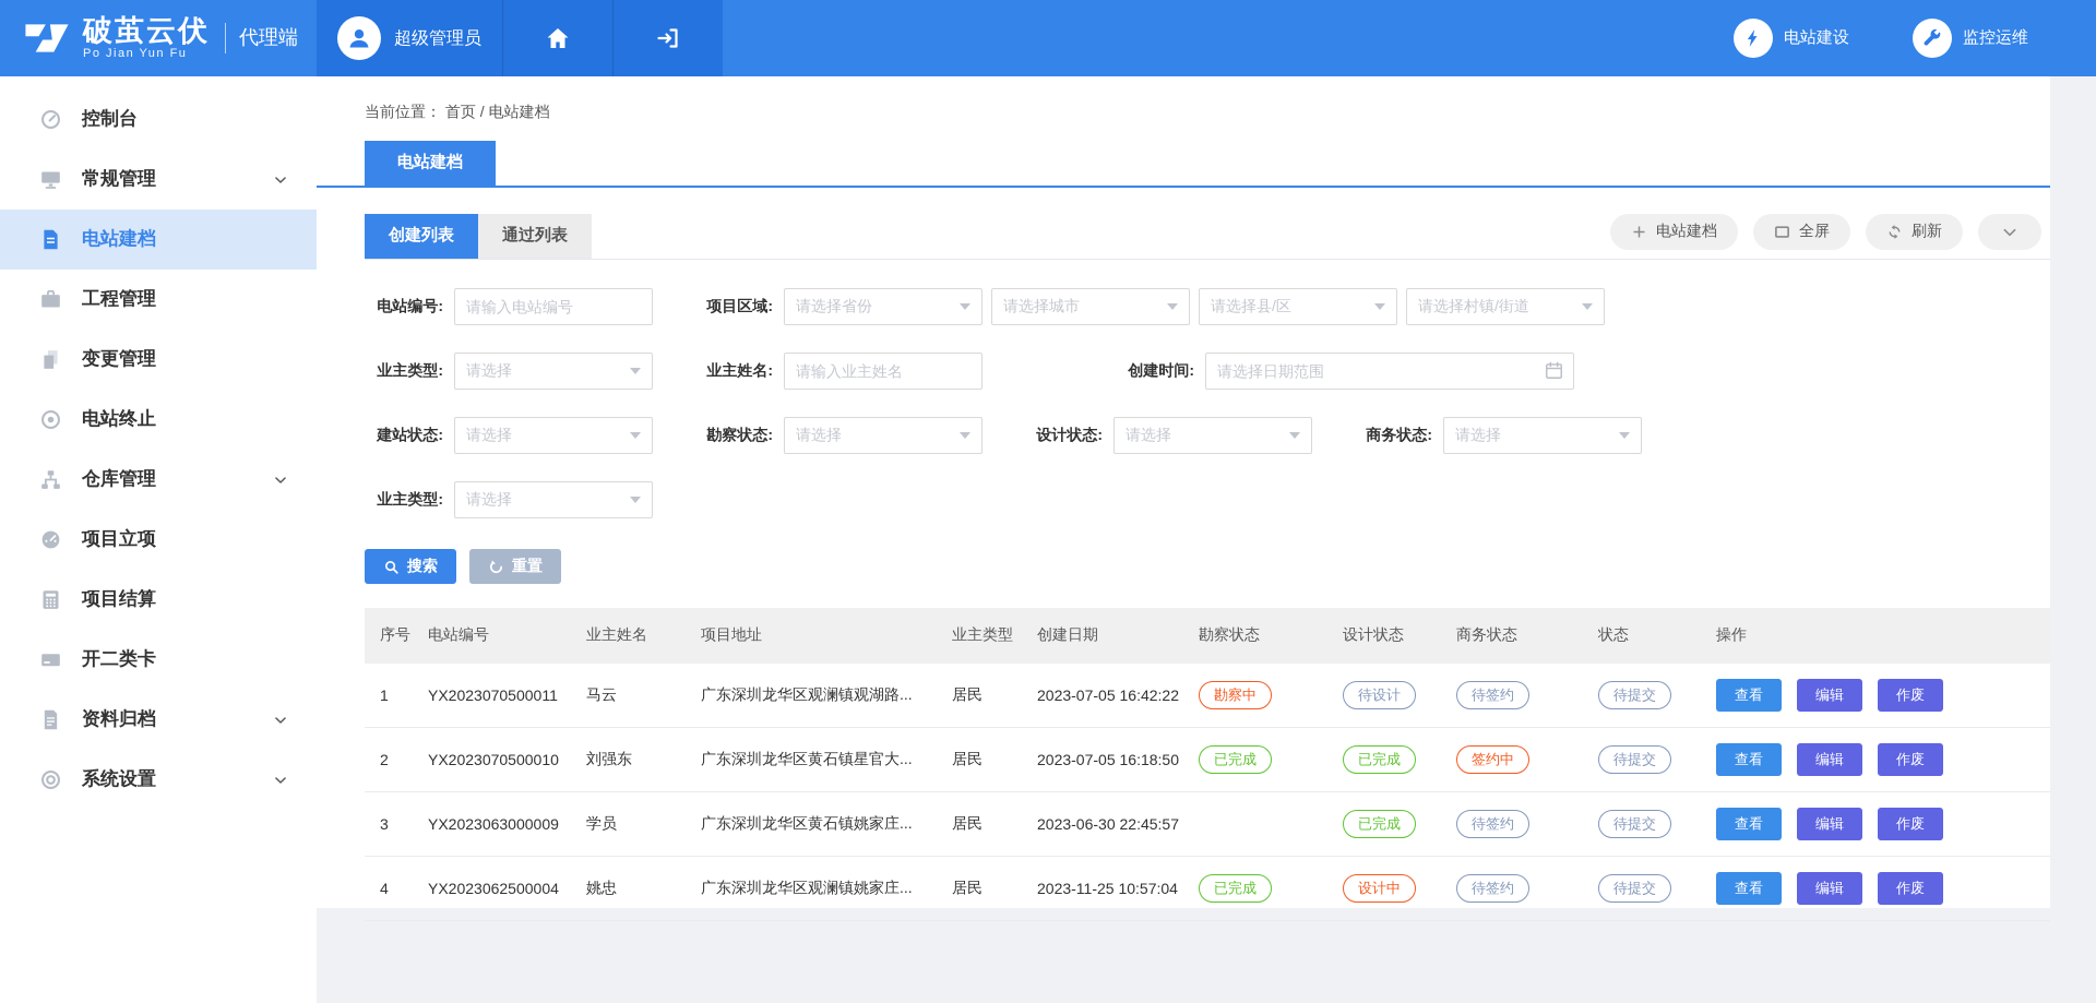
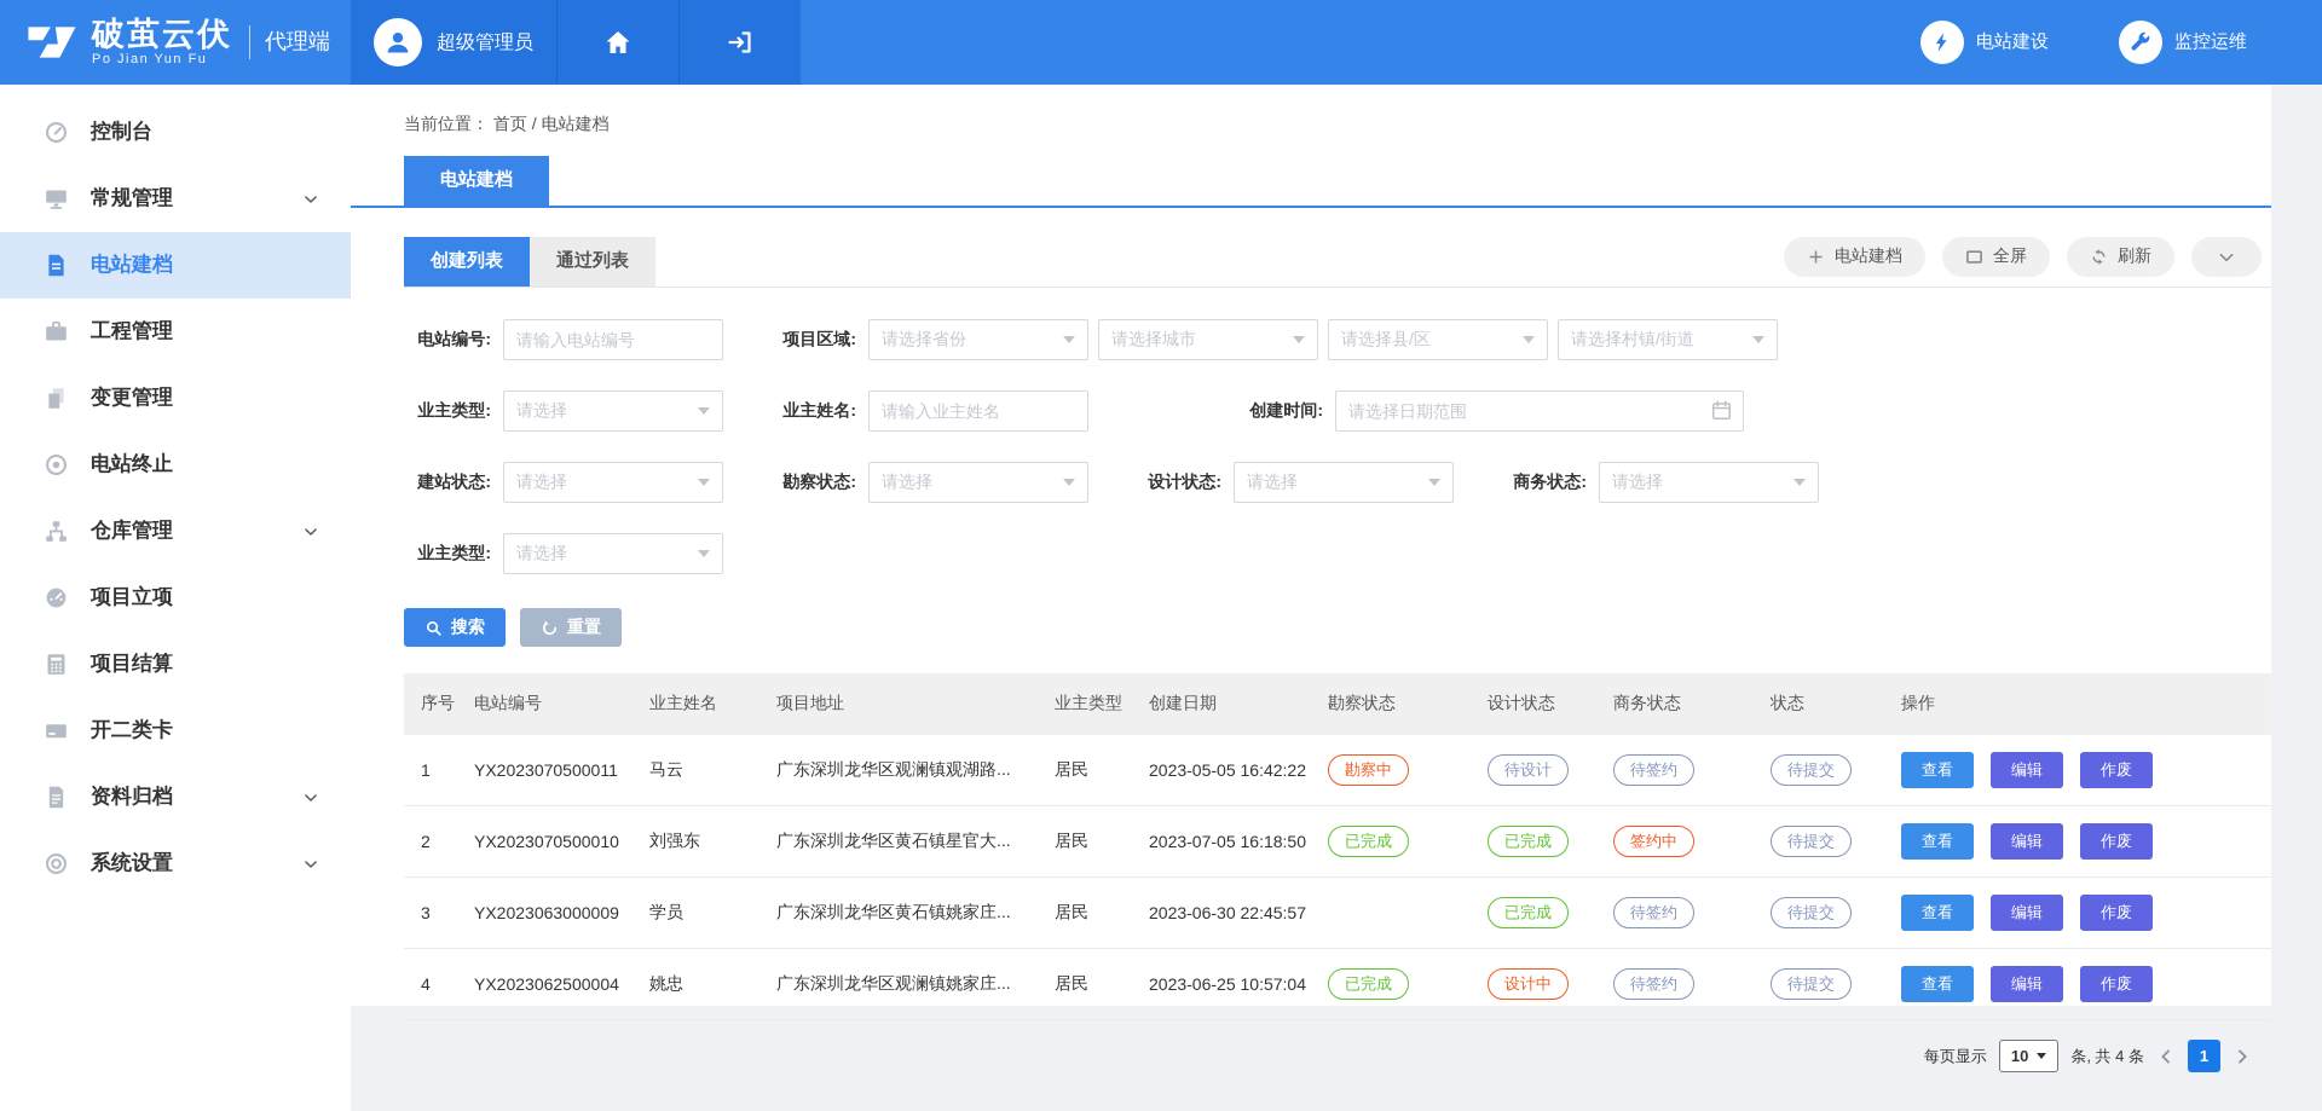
  破茧云伏
  Po Jian Yun Fu
  代理端
  超级管理员
  电站建设
  监控运维
  控制台
  常规管理
  电站建档
  工程管理
  变更管理
  电站终止
  仓库管理
  项目立项
  项目结算
  开二类卡
  资料归档
  系统设置
  当前位置： 首页 / 电站建档
  电站建档
  创建列表
  通过列表
  电站建档
  全屏
  刷新
  电站编号:
  请输入电站编号
  项目区域:
  请选择省份
  请选择城市
  请选择县/区
  请选择村镇/街道
  业主类型:
  请选择
  业主姓名:
  请输入业主姓名
  创建时间:
  请选择日期范围
  建站状态:
  请选择
  勘察状态:
  请选择
  设计状态:
  请选择
  商务状态:
  请选择
  业主类型:
  请选择
  搜索
  重置
  序号	电站编号	业主姓名	项目地址	业主类型	创建日期	勘察状态	设计状态	商务状态	状态	操作
- 1	YX2023070500011	马云	广东深圳龙华区观澜镇观湖路...	居民	2023-07-05 16:42:22	勘察中	待设计	待签约	待提交	查看 编辑 作废
+ 1	YX2023070500011	马云	广东深圳龙华区观澜镇观湖路...	居民	2023-05-05 16:42:22	勘察中	待设计	待签约	待提交	查看 编辑 作废
  2	YX2023070500010	刘强东	广东深圳龙华区黄石镇星官大...	居民	2023-07-05 16:18:50	已完成	已完成	签约中	待提交	查看 编辑 作废
  3	YX2023063000009	学员	广东深圳龙华区黄石镇姚家庄...	居民	2023-06-30 22:45:57		已完成	待签约	待提交	查看 编辑 作废
- 4	YX2023062500004	姚忠	广东深圳龙华区观澜镇姚家庄...	居民	2023-11-25 10:57:04	已完成	设计中	待签约	待提交	查看 编辑 作废
+ 4	YX2023062500004	姚忠	广东深圳龙华区观澜镇姚家庄...	居民	2023-06-25 10:57:04	已完成	设计中	待签约	待提交	查看 编辑 作废
+ 每页显示
+ 10
+ 条, 共 4 条
+ 1
